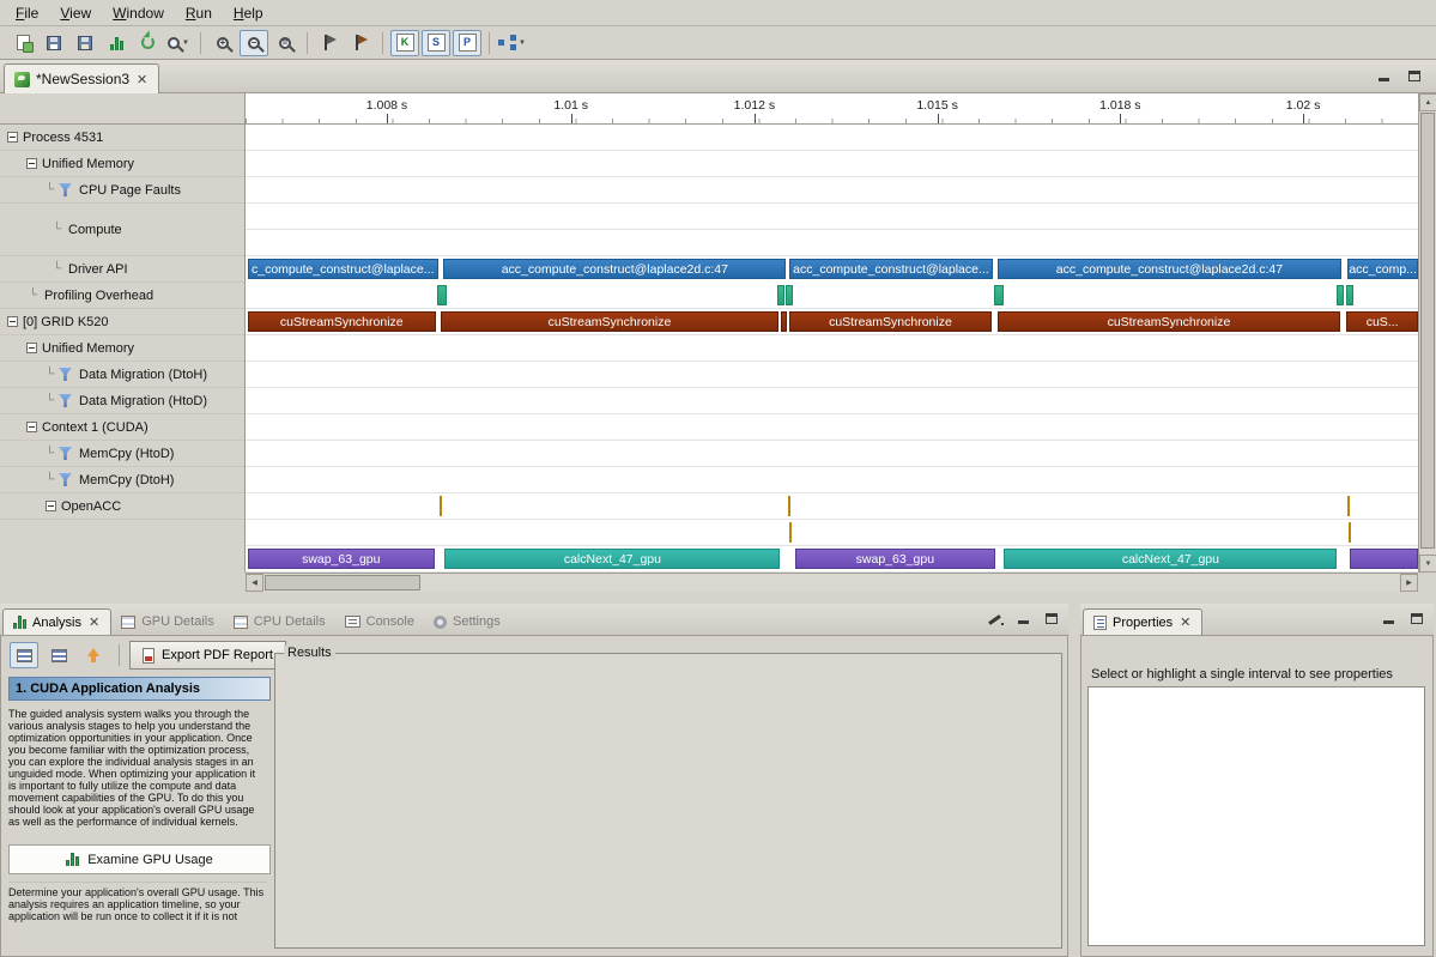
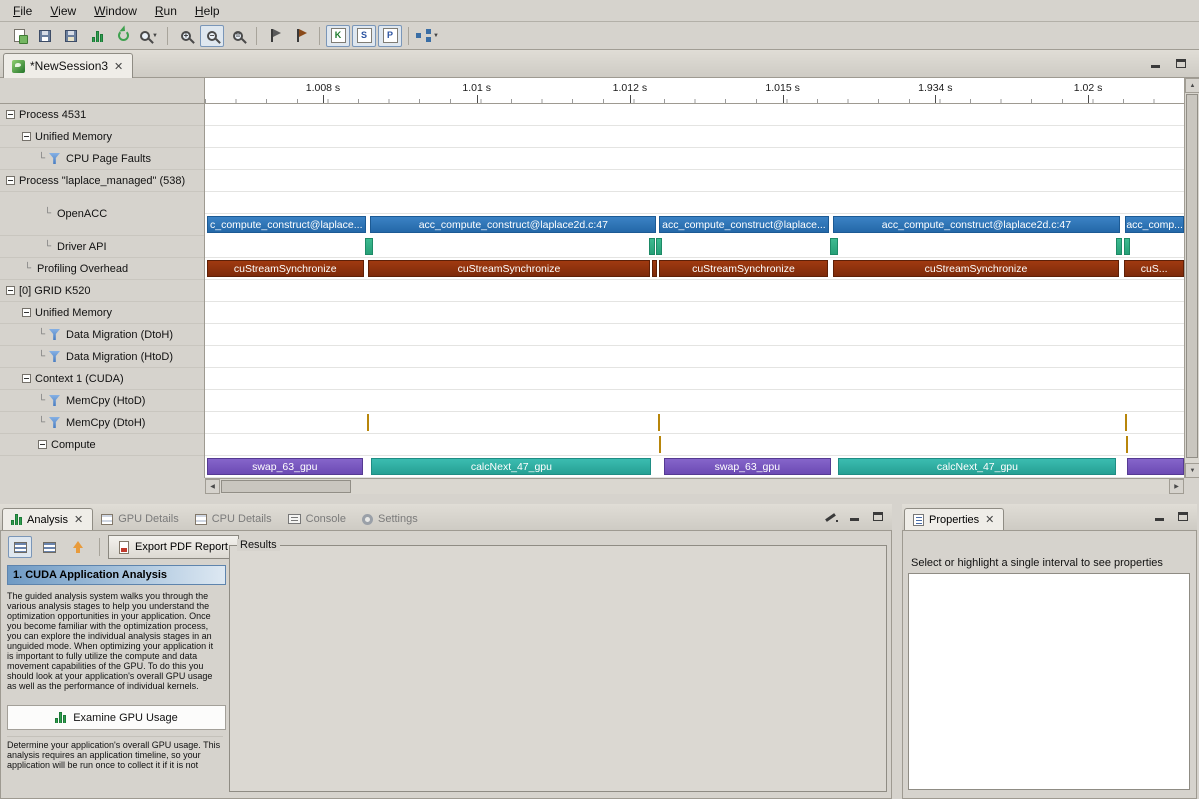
  File
  View
  Window
  Run
  Help
  +
  −
  =
  K
  S
  P
  *NewSession3
  ✕
  1.008 s
  1.01 s
  1.012 s
  1.015 s
- 1.018 s
+ 1.934 s
  1.02 s
  Process 4531
  Unified Memory
  └
  CPU Page Faults
+ Process "laplace_managed" (538)
  └
- Compute
+ OpenACC
  └
  Driver API
  └
  Profiling Overhead
  [0] GRID K520
  Unified Memory
  └
  Data Migration (DtoH)
  └
  Data Migration (HtoD)
  Context 1 (CUDA)
  └
  MemCpy (HtoD)
  └
  MemCpy (DtoH)
- OpenACC
+ Compute
  c_compute_construct@laplace...
  acc_compute_construct@laplace2d.c:47
  acc_compute_construct@laplace...
  acc_compute_construct@laplace2d.c:47
  acc_comp...
  cuStreamSynchronize
  cuStreamSynchronize
  cuStreamSynchronize
  cuStreamSynchronize
  cuS...
  swap_63_gpu
  calcNext_47_gpu
  swap_63_gpu
  calcNext_47_gpu
  Analysis
  ✕
  GPU Details
  CPU Details
  Console
  Settings
  Export PDF Report
  Results
  1. CUDA Application Analysis
  The guided analysis system walks you through the various analysis stages to help you understand the optimization opportunities in your application. Once you become familiar with the optimization process, you can explore the individual analysis stages in an unguided mode. When optimizing your application it is important to fully utilize the compute and data movement capabilities of the GPU. To do this you should look at your application's overall GPU usage as well as the performance of individual kernels.
  Examine GPU Usage
  Determine your application's overall GPU usage. This analysis requires an application timeline, so your application will be run once to collect it if it is not
  Properties
  ✕
  Select or highlight a single interval to see properties
